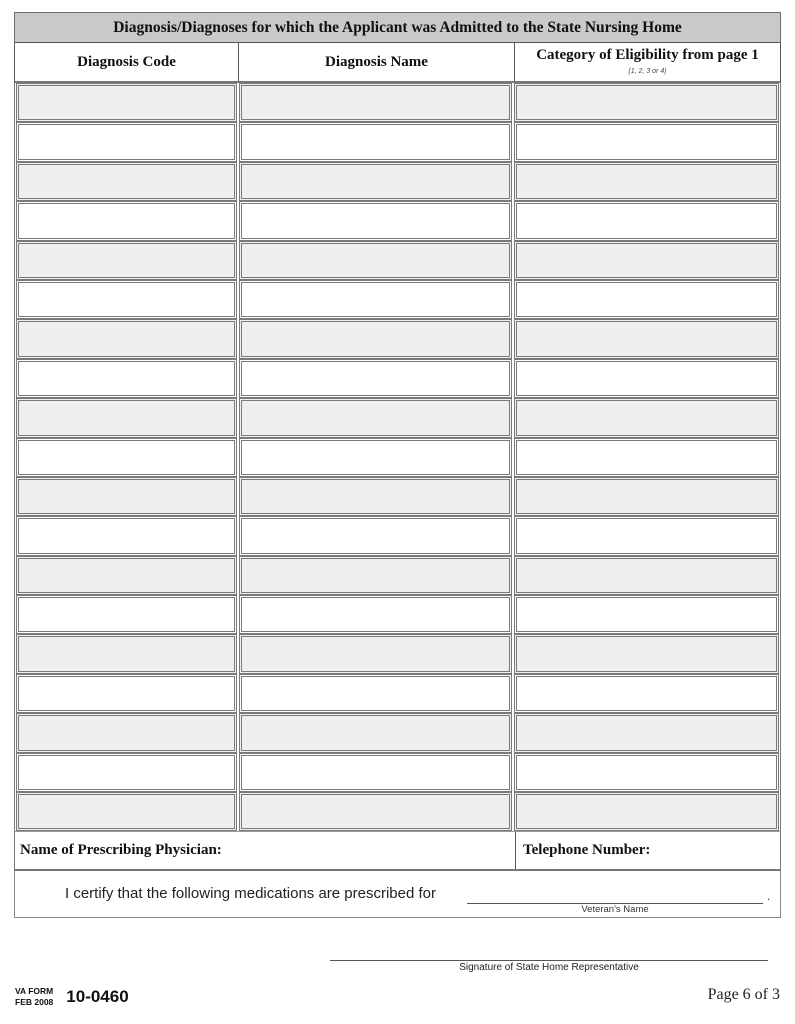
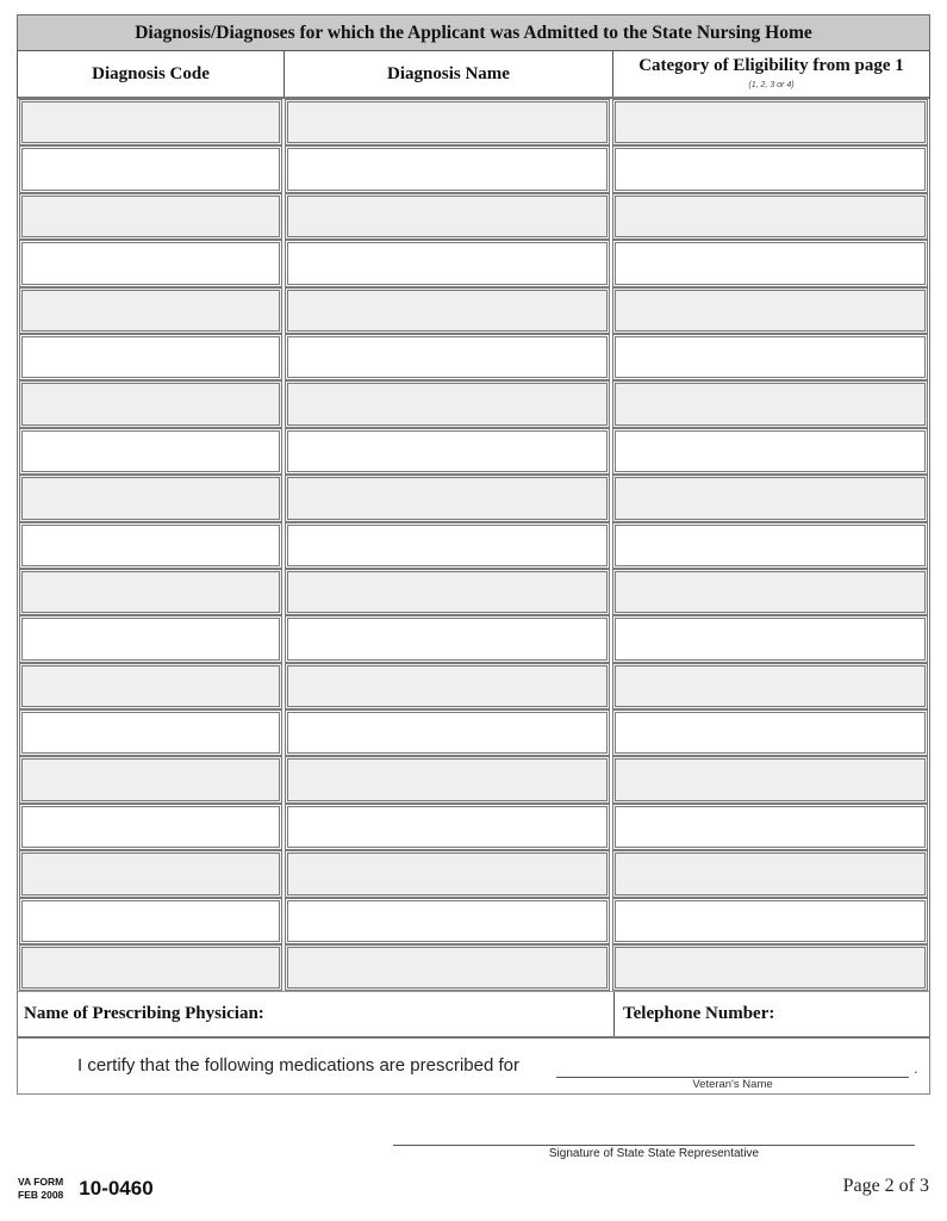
  Diagnosis/Diagnoses for which the Applicant was Admitted to the State Nursing Home
  Diagnosis Code
  Diagnosis Name
  Category of Eligibility from page 1
  Name of Prescribing Physician:
  Telephone Number:
  I certify that the following medications are prescribed for
  Veteran's Name
  .
- Signature of State Home Representative
+ Signature of State State Representative
  VA FORM
  FEB 2008
  10-0460
- Page 6 of 3
+ Page 2 of 3
